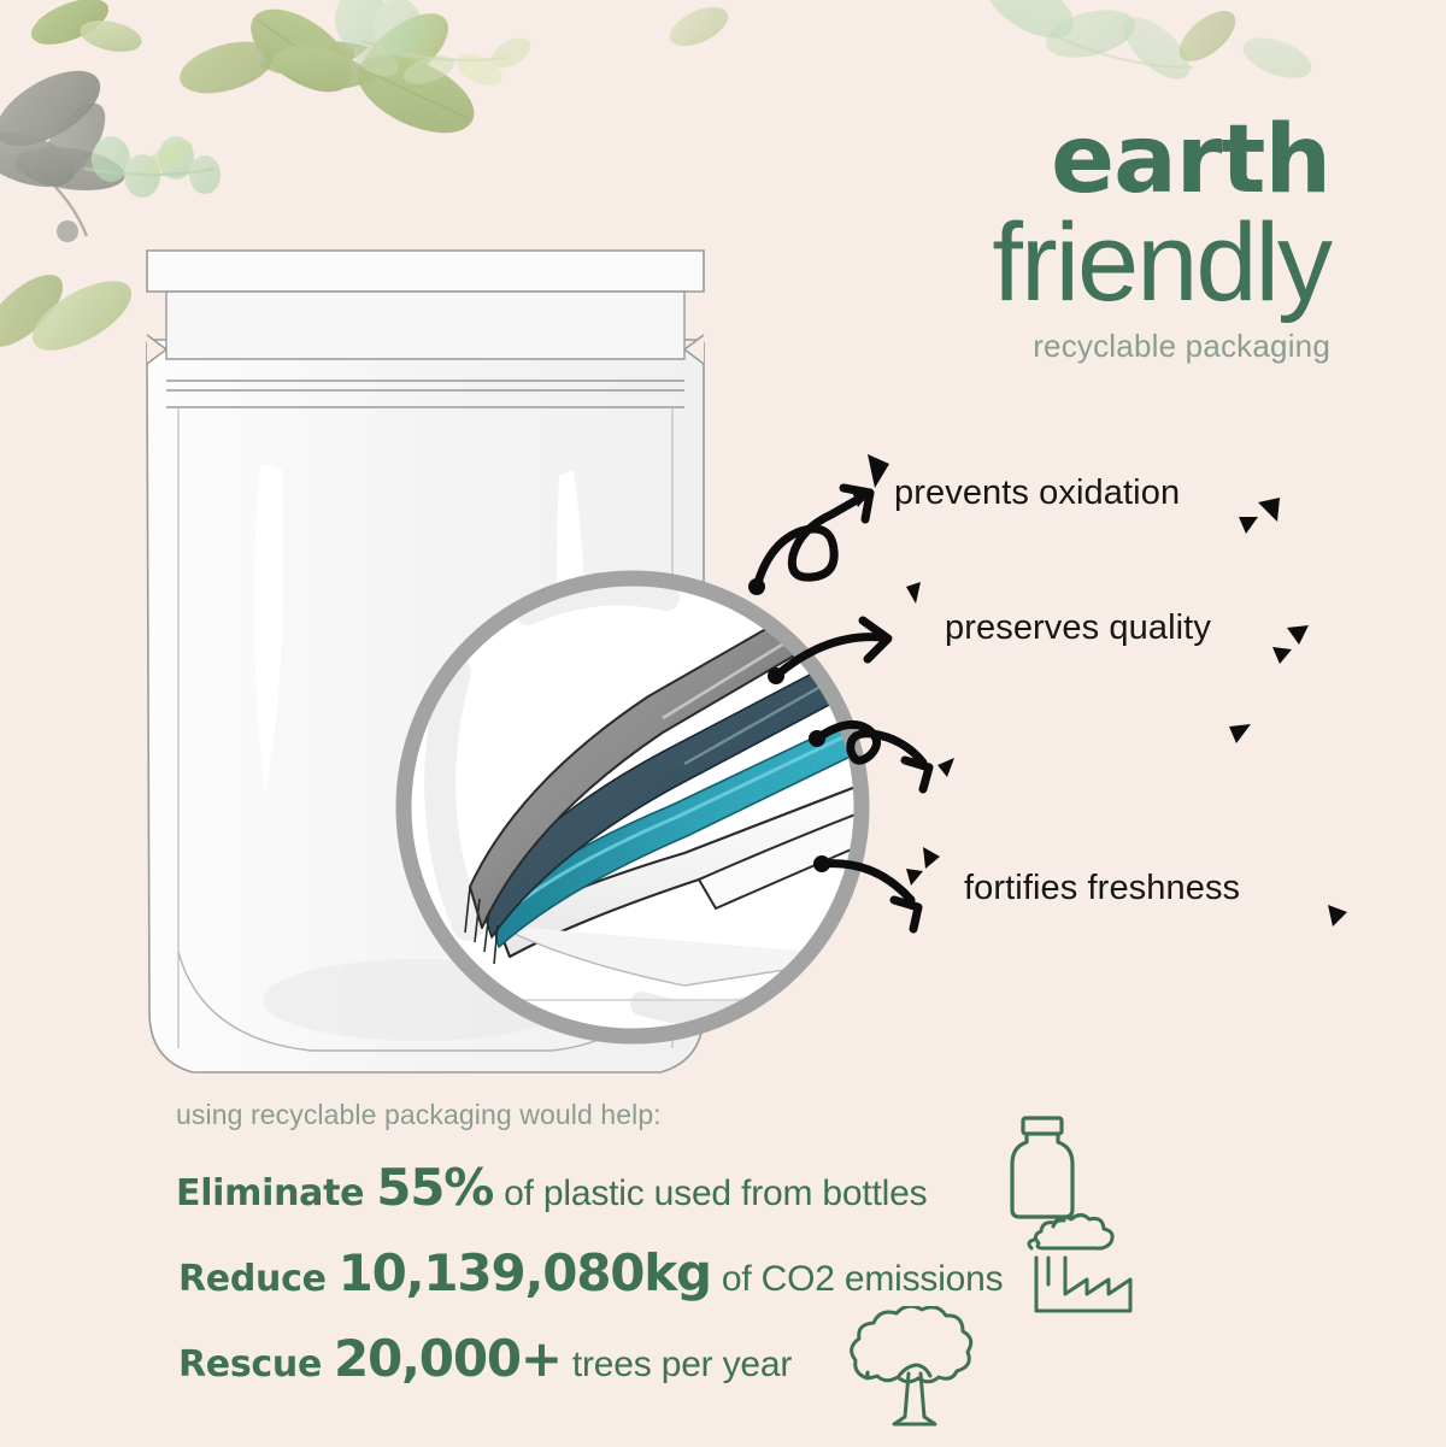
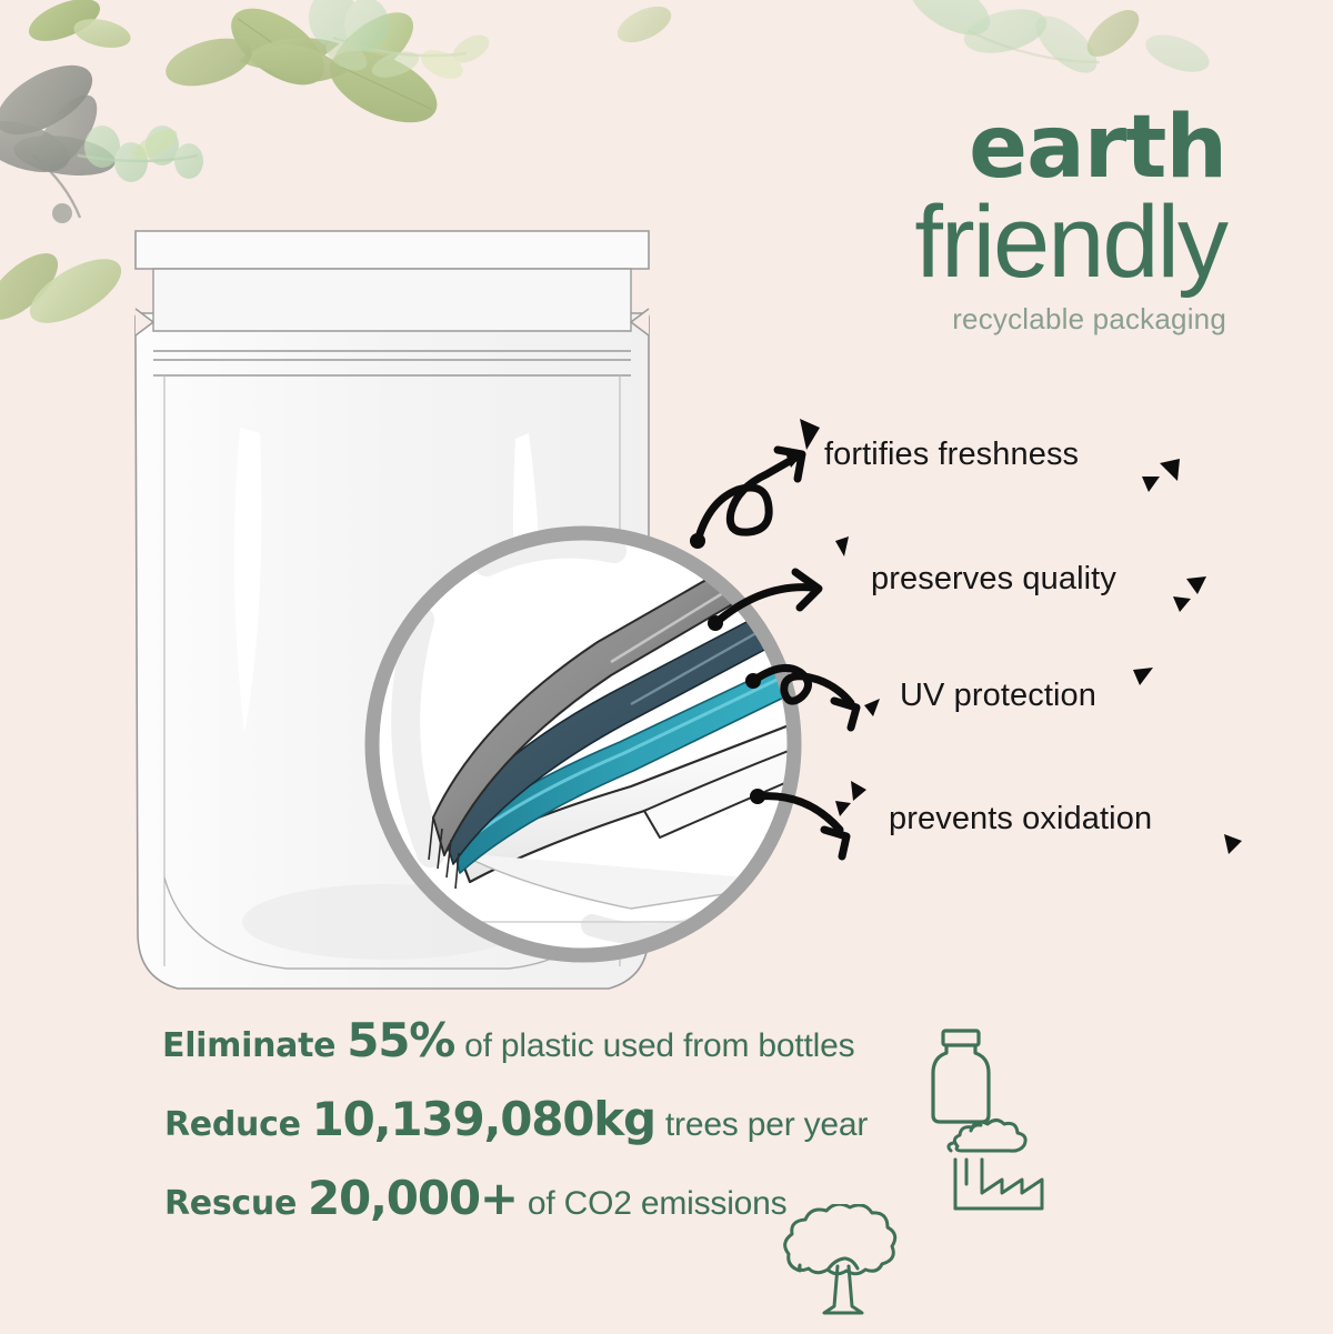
  earth
  friendly
  recyclable packaging
- prevents oxidation
+ fortifies freshness
  preserves quality
+ UV protection
- fortifies freshness
+ prevents oxidation
- using recyclable packaging would help:
  Eliminate
  55%
  of plastic used from bottles
  Reduce
  10,139,080kg
- of CO2 emissions
+ trees per year
  Rescue
  20,000+
- trees per year
+ of CO2 emissions
